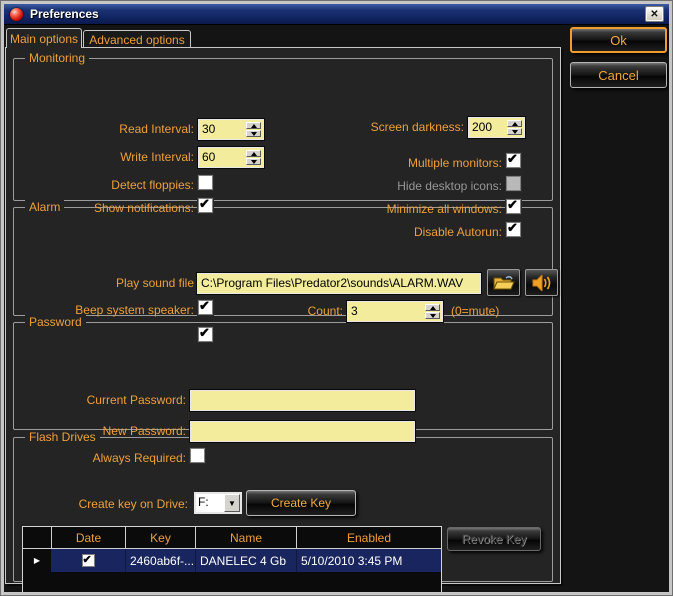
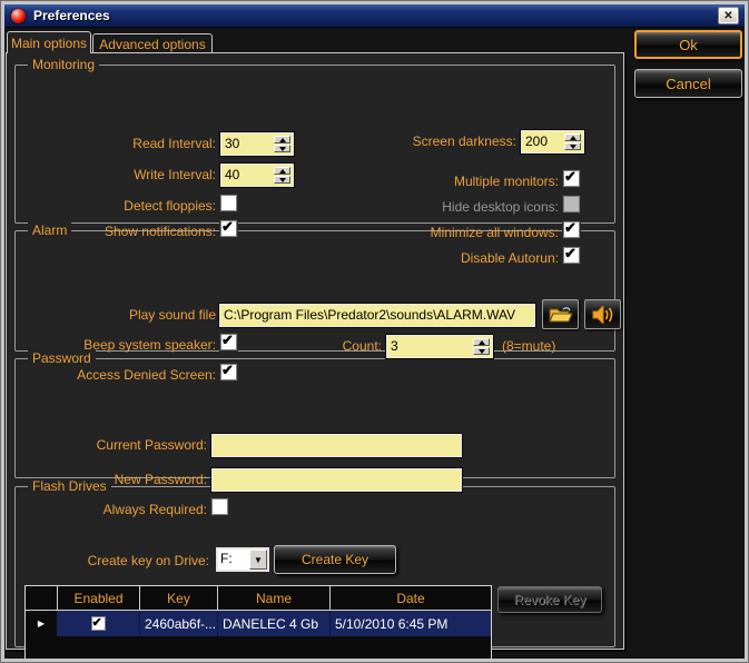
  Preferences
  ✕
  Main options
  Advanced options
  Ok
  Cancel
  Monitoring
  Read Interval:
  30
  Write Interval:
- 60
+ 40
  Detect floppies:
  Show notifications:
  ✔
  Screen darkness:
  200
  Multiple monitors:
  ✔
  Hide desktop icons:
  Minimize all windows:
  ✔
  Disable Autorun:
  ✔
  Alarm
  Play sound file
  C:\Program Files\Predator2\sounds\ALARM.WAV
  Beep system speaker:
  ✔
  Count:
  3
- (0=mute)
+ (8=mute)
+ Access Denied Screen:
  ✔
  Password
  Current Password:
  New Password:
  Always Required:
  Flash Drives
  Create key on Drive:
  F:
  ▼
  Create Key
- Date
+ Enabled
  Key
  Name
- Enabled
+ Date
  ▶
  ✔
  2460ab6f-...
  DANELEC 4 Gb
- 5/10/2010 3:45 PM
+ 5/10/2010 6:45 PM
  Revoke Key
